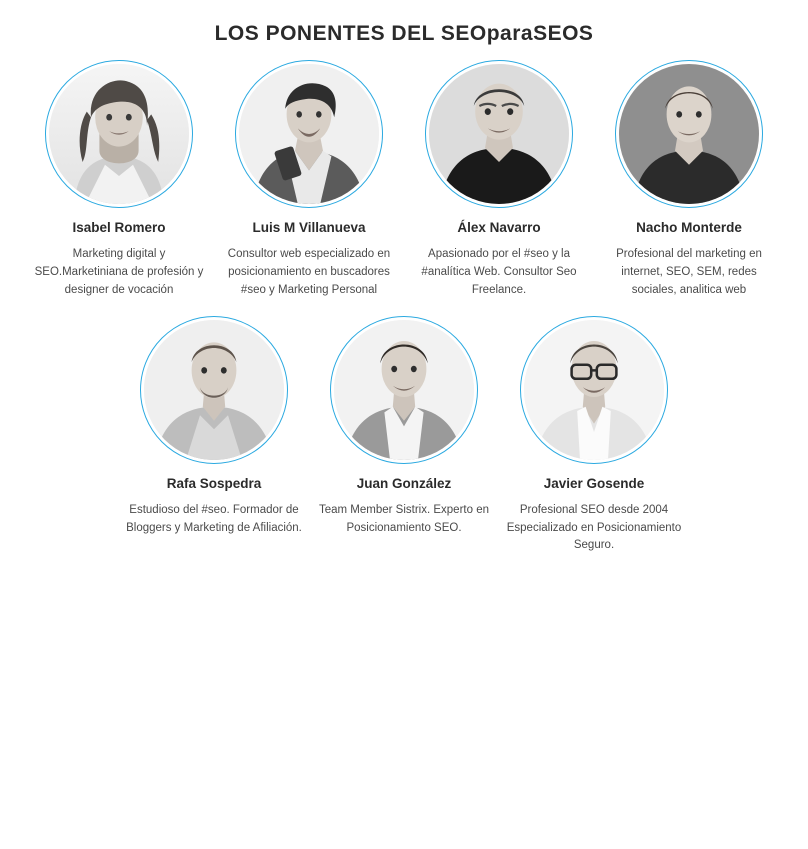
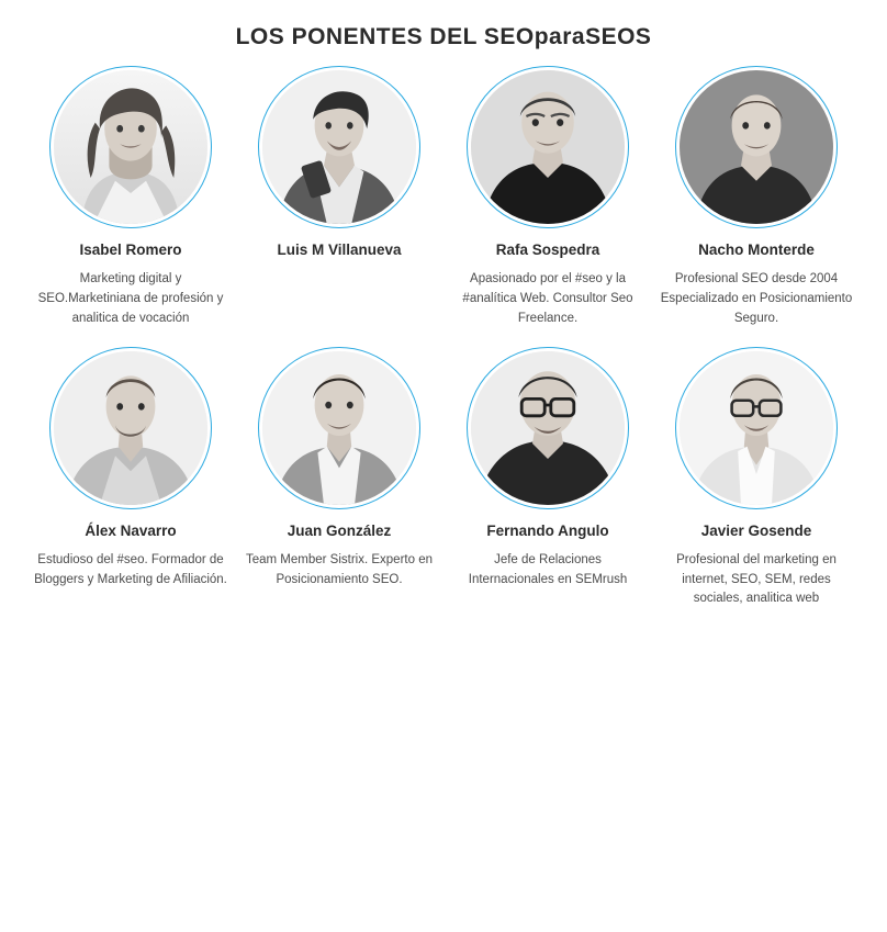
  LOS PONENTES DEL SEOparaSEOS
  Isabel Romero
- Marketing digital y SEO.Marketiniana de profesión y designer de vocación
+ Marketing digital y SEO.Marketiniana de profesión y analitica de vocación
  Luis M Villanueva
- Consultor web especializado en posicionamiento en buscadores #seo y Marketing Personal
- Álex Navarro
+ Rafa Sospedra
  Apasionado por el #seo y la #analítica Web. Consultor Seo Freelance.
  Nacho Monterde
- Profesional del marketing en internet, SEO, SEM, redes sociales, analitica web
+ Profesional SEO desde 2004 Especializado en Posicionamiento Seguro.
- Rafa Sospedra
+ Álex Navarro
  Estudioso del #seo. Formador de Bloggers y Marketing de Afiliación.
  Juan González
  Team Member Sistrix. Experto en Posicionamiento SEO.
+ Fernando Angulo
+ Jefe de Relaciones Internacionales en SEMrush
  Javier Gosende
- Profesional SEO desde 2004 Especializado en Posicionamiento Seguro.
+ Profesional del marketing en internet, SEO, SEM, redes sociales, analitica web
